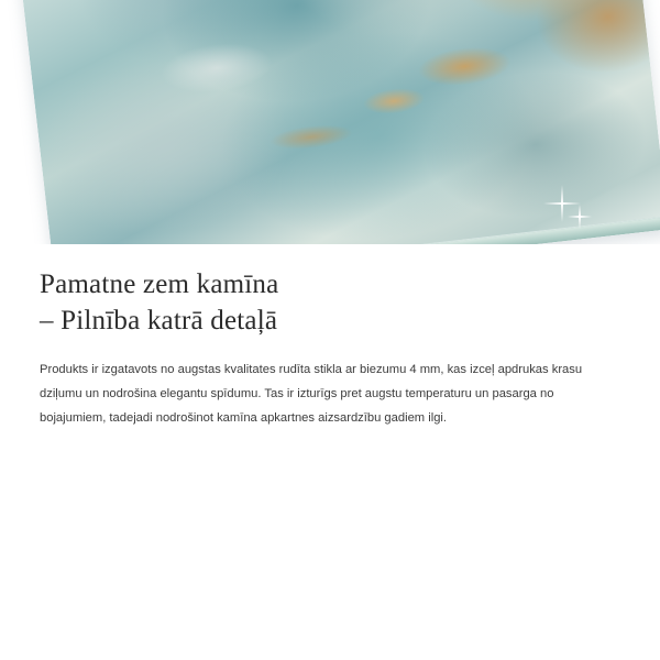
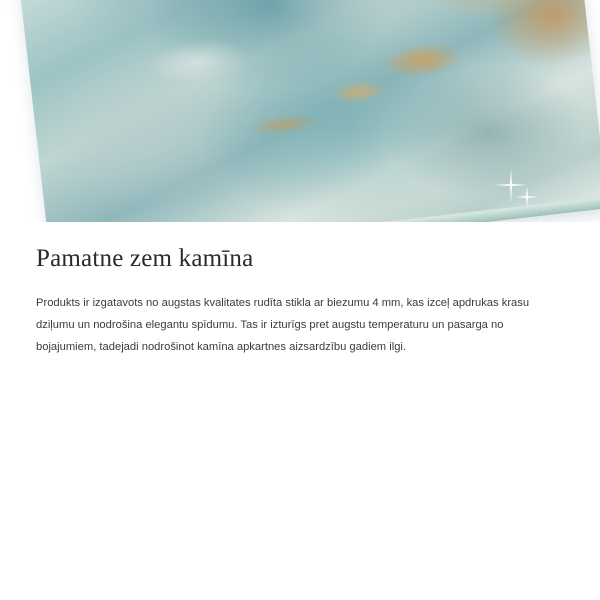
  Pamatne zem kamīna
- – Pilnība katrā detaļā
  Produkts ir izgatavots no augstas kvalitates rudīta stikla ar biezumu 4 mm, kas izceļ apdrukas krasu dziļumu un nodrošina elegantu spīdumu. Tas ir izturīgs pret augstu temperaturu un pasarga no bojajumiem, tadejadi nodrošinot kamīna apkartnes aizsardzību gadiem ilgi.
